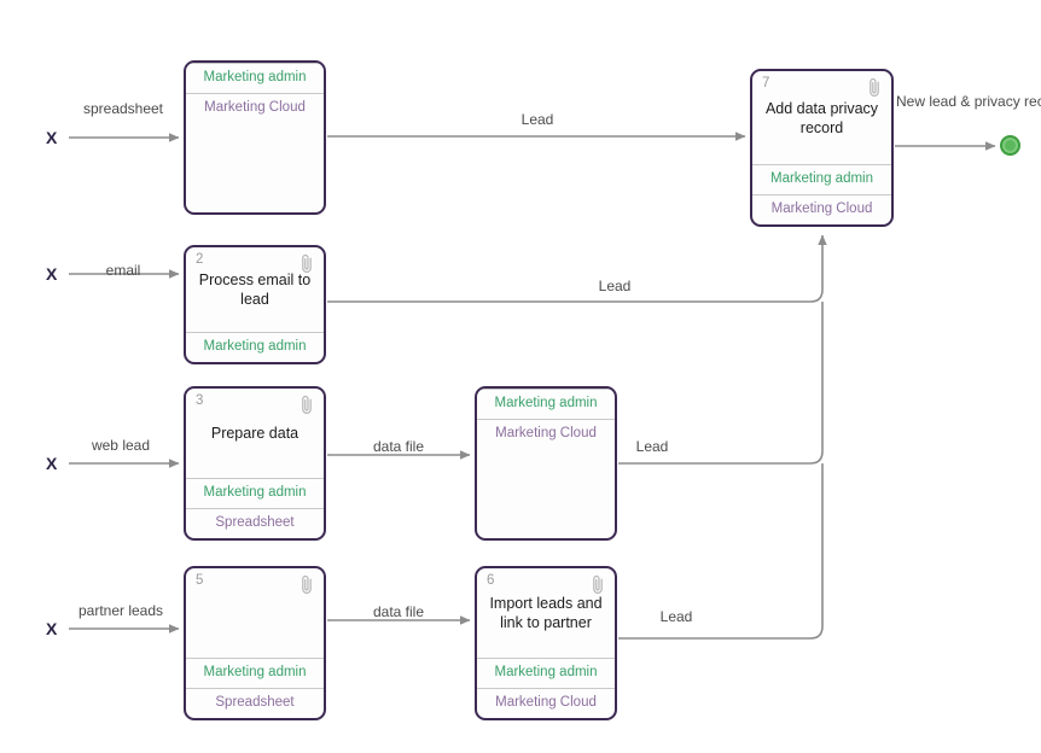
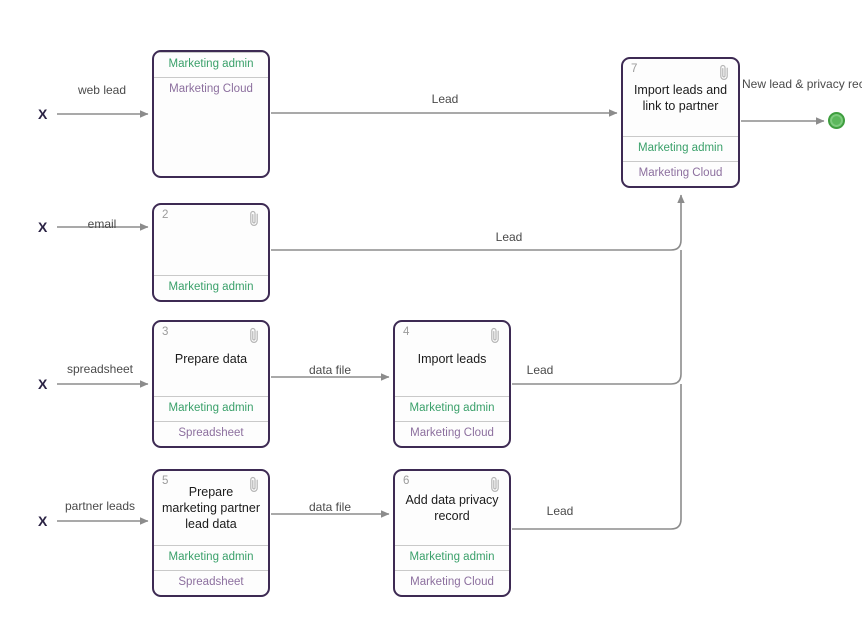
  X
  X
  X
  X
- spreadsheet
+ web lead
  email
- web lead
+ spreadsheet
  partner leads
  Lead
  Lead
  data file
  Lead
  data file
  Lead
  New lead & privacy re
  Marketing admin
  Marketing Cloud
  2
- Process email to lead
  Marketing admin
  3
  Prepare data
  Marketing admin
  Spreadsheet
+ 4
+ Import leads
  Marketing admin
  Marketing Cloud
  5
+ Prepare marketing partner lead data
  Marketing admin
  Spreadsheet
  6
- Import leads and link to partner
+ Add data privacy record
  Marketing admin
  Marketing Cloud
  7
- Add data privacy record
+ Import leads and link to partner
  Marketing admin
  Marketing Cloud
